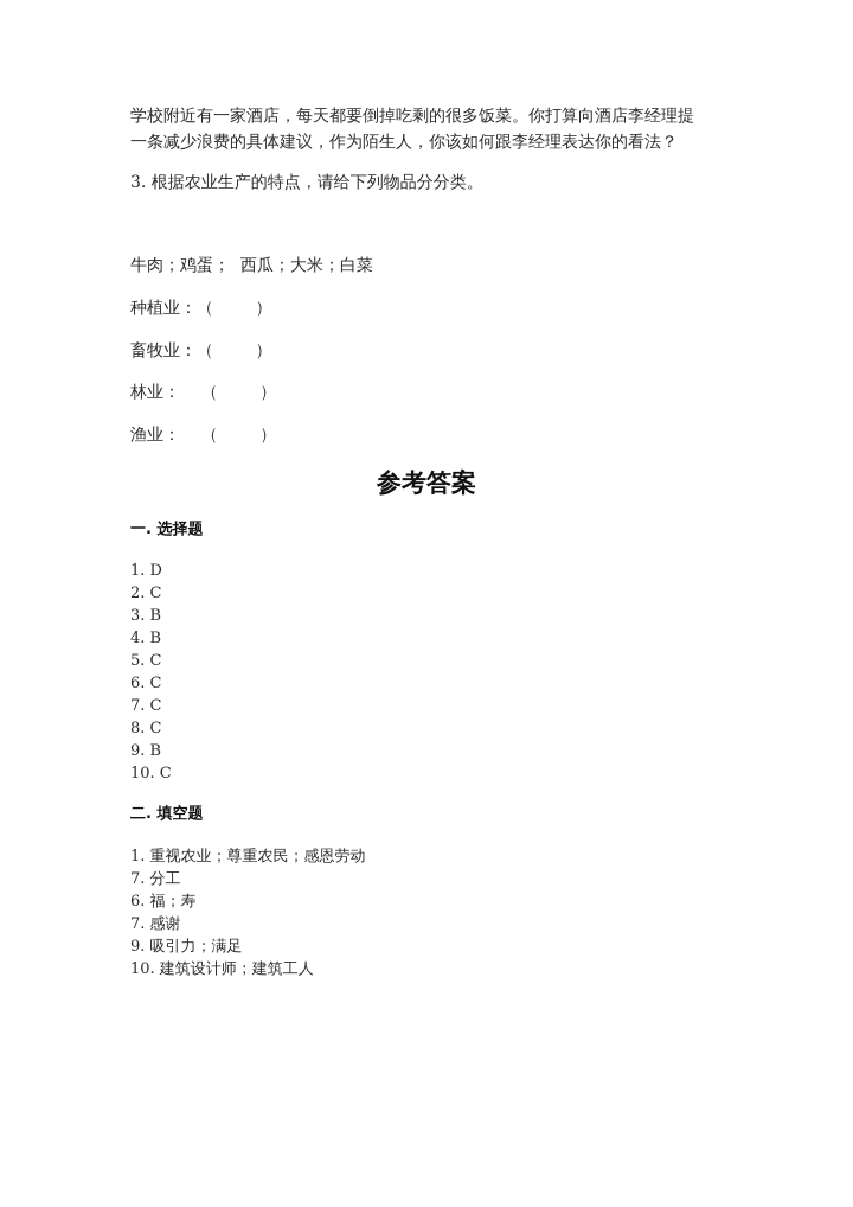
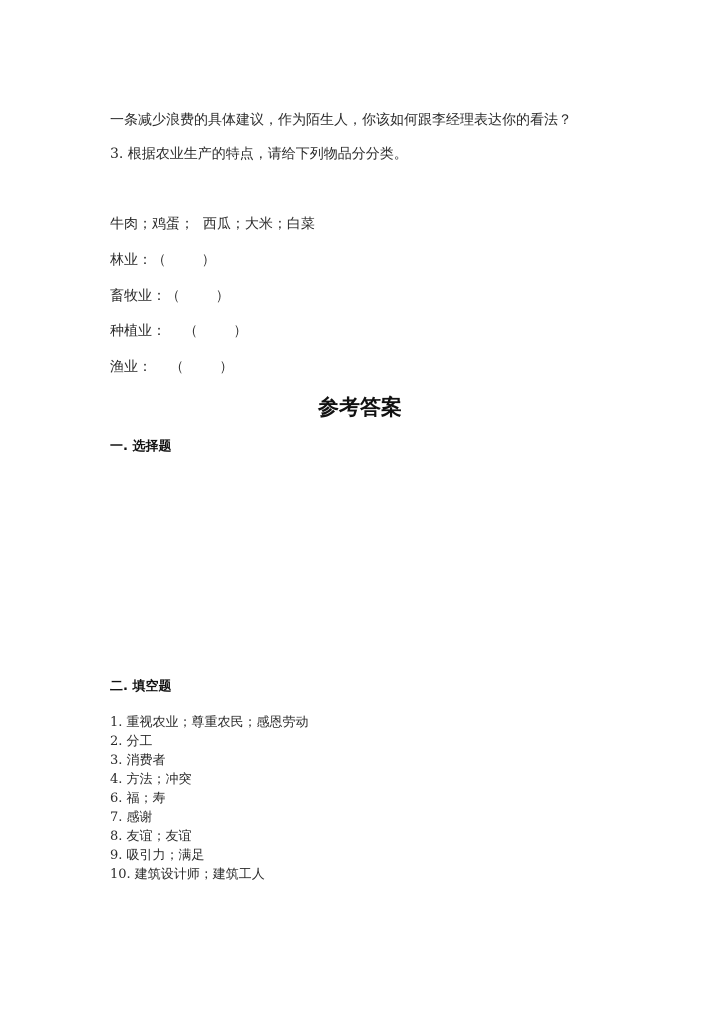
- 学校附近有一家酒店，每天都要倒掉吃剩的很多饭菜。你打算向酒店李经理提
  一条减少浪费的具体建议，作为陌生人，你该如何跟李经理表达你的看法？
  3. 根据农业生产的特点，请给下列物品分分类。
  牛肉；鸡蛋； 西瓜；大米；白菜
- 种植业：（ ）
+ 林业：（ ）
  畜牧业：（ ）
- 林业： （ ）
+ 种植业： （ ）
  渔业： （ ）
  参考答案
  一. 选择题
- 1. D
- 2. C
- 3. B
- 4. B
- 5. C
- 6. C
- 7. C
- 8. C
- 9. B
- 10. C
  二. 填空题
  1. 重视农业；尊重农民；感恩劳动
- 7. 分工
+ 2. 分工
+ 3. 消费者
+ 4. 方法；冲突
  6. 福；寿
  7. 感谢
+ 8. 友谊；友谊
  9. 吸引力；满足
  10. 建筑设计师；建筑工人
